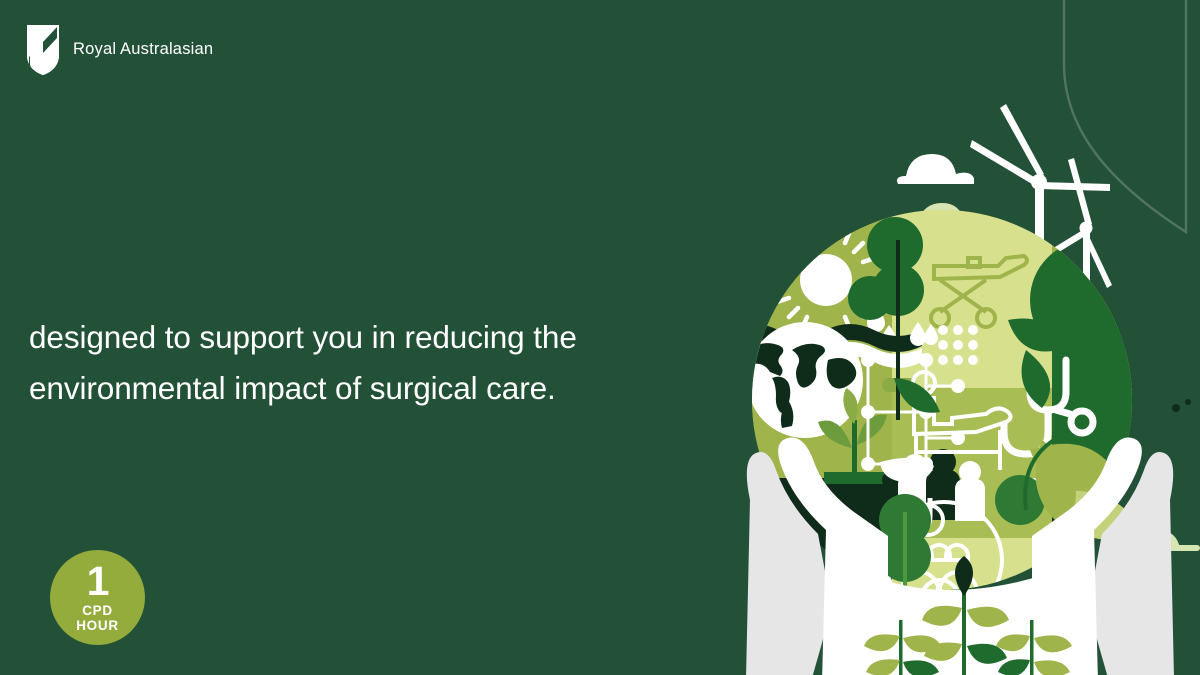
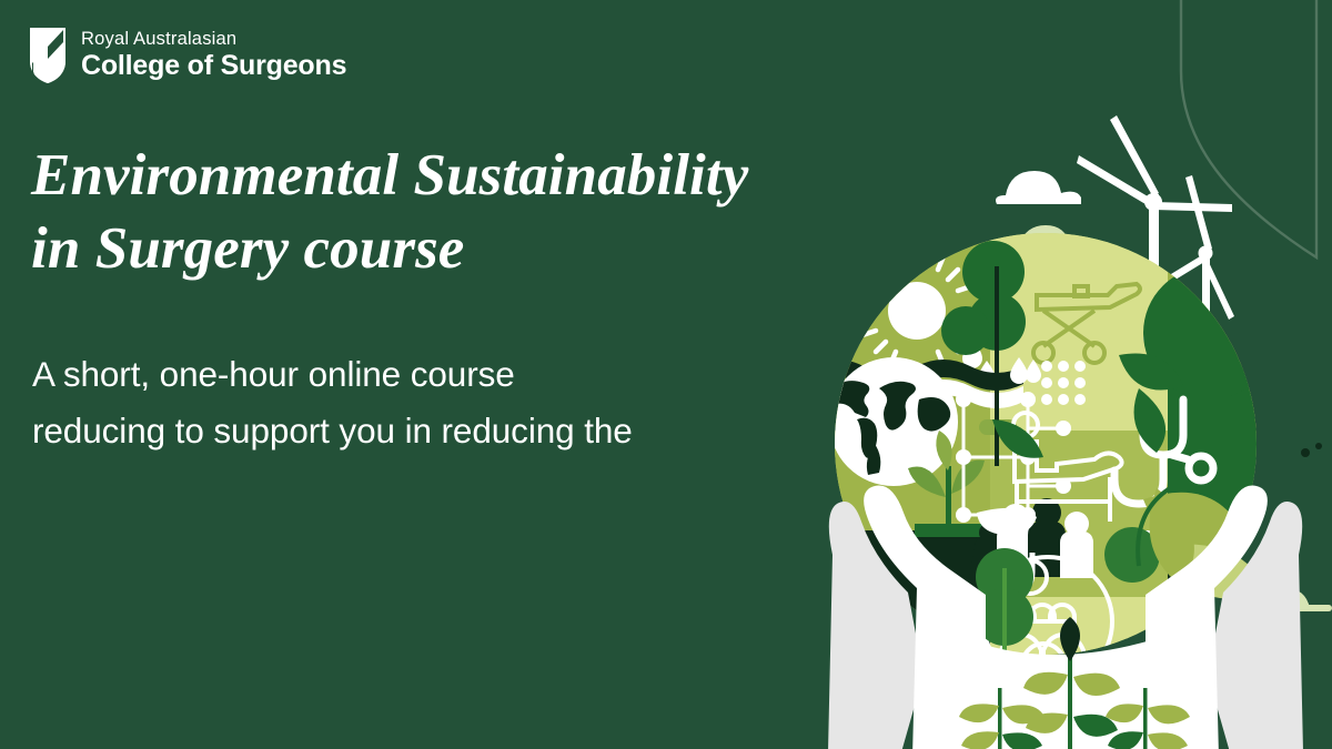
  Royal Australasian
+ College of Surgeons
+ Environmental Sustainability
+ in Surgery course
+ A short, one-hour online course
- designed to support you in reducing the
+ reducing to support you in reducing the
- environmental impact of surgical care.
- 1
- CPD
- HOUR
